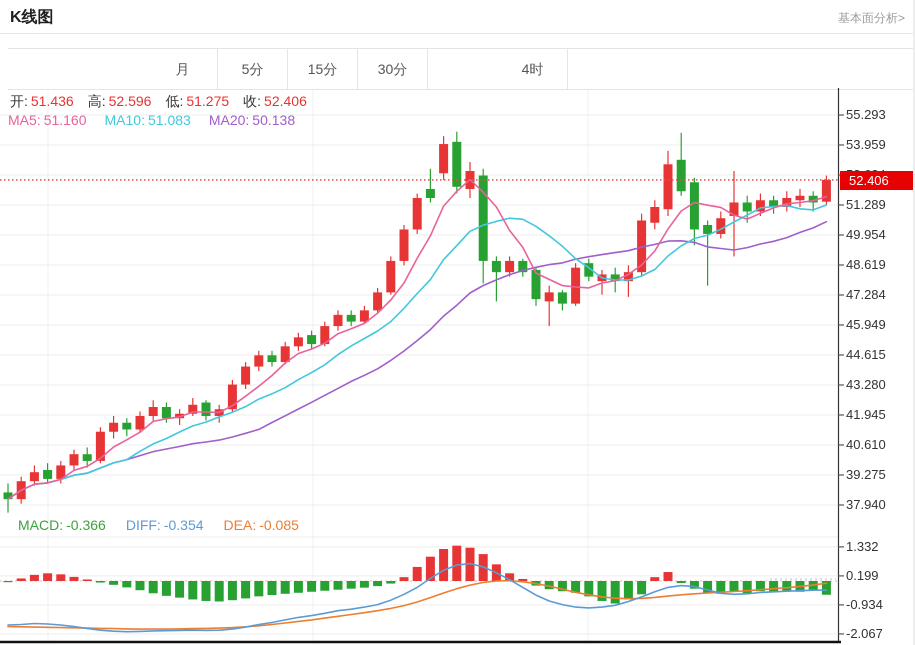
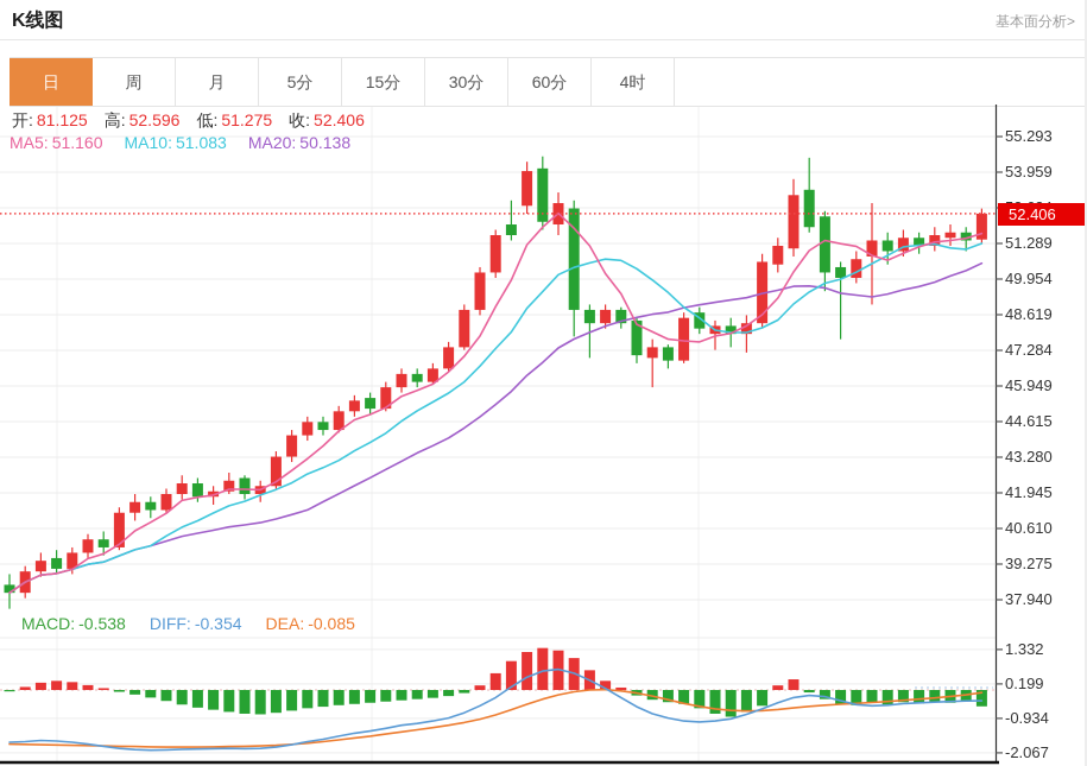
  K线图
  基本面分析>
+ 日
+ 周
  月
  5分
  15分
  30分
+ 60分
  4时
- 开: 51.436
+ 开: 81.125
  高: 52.596
  低: 51.275
  收: 52.406
  MA5: 51.160
  MA10: 51.083
  MA20: 50.138
- MACD: -0.366
+ MACD: -0.538
  DIFF: -0.354
  DEA: -0.085
  55.293
  53.959
  51.289
  49.954
  48.619
  47.284
  45.949
  44.615
  43.280
  41.945
  40.610
  39.275
  37.940
  1.332
  0.199
  -0.934
  -2.067
  52.406
